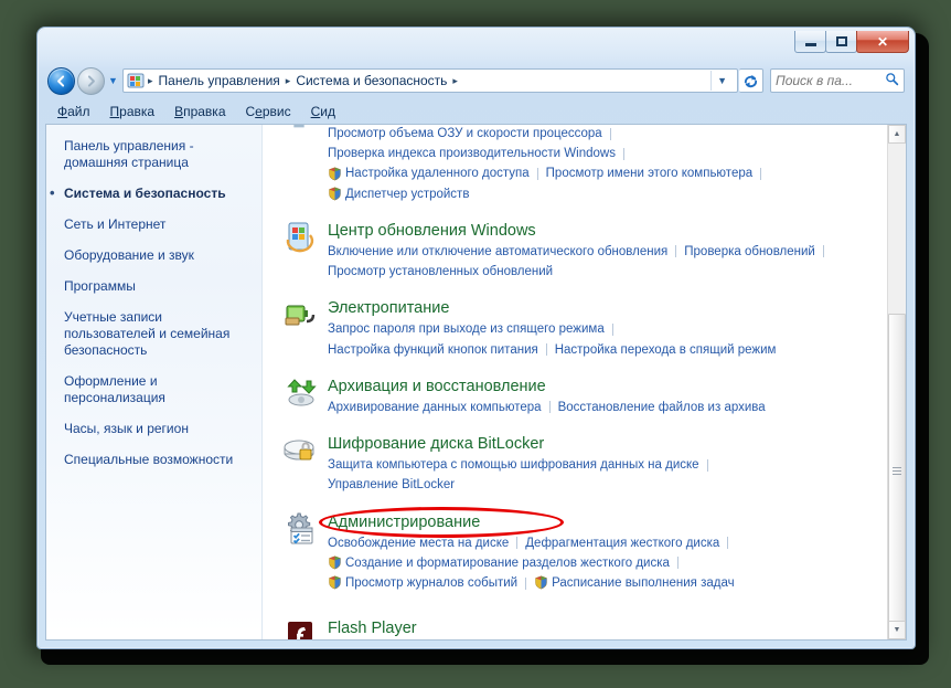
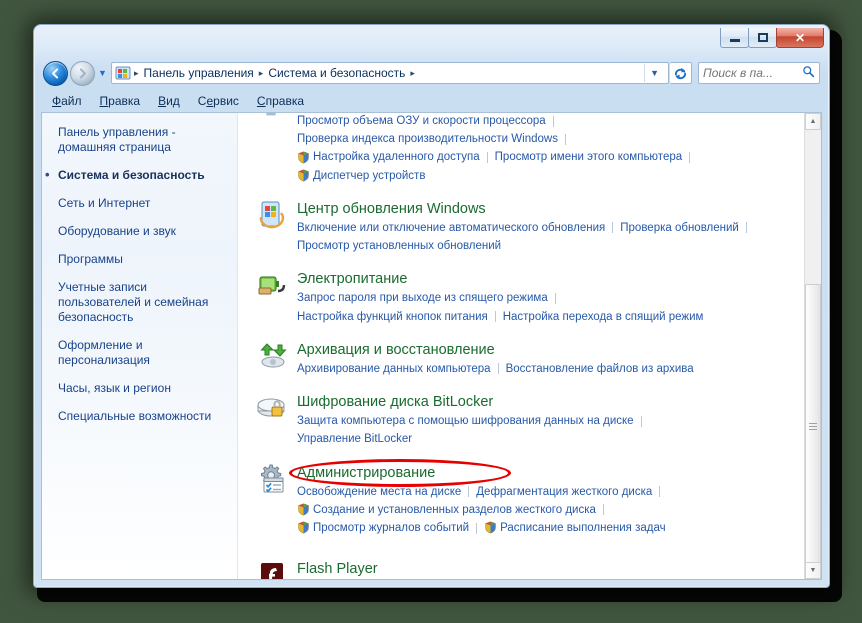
  ✕
  ▼
  ▸
  Панель управления
  ▸
  Система и безопасность
  ▸
  ▼
  Поиск в па...
  Файл
  Правка
- Вправка
+ Вид
  Сервис
- Сид
+ Справка
  Панель управления - домашняя страница
  Система и безопасность
  Сеть и Интернет
  Оборудование и звук
  Программы
  Учетные записи пользователей и семейная безопасность
  Оформление и персонализация
  Часы, язык и регион
  Специальные возможности
  Просмотр объема ОЗУ и скорости процессора
  Проверка индекса производительности Windows
  Настройка удаленного доступа Просмотр имени этого компьютера
  Диспетчер устройств
  Центр обновления Windows
  Включение или отключение автоматического обновления Проверка обновлений
  Просмотр установленных обновлений
  Электропитание
  Запрос пароля при выходе из спящего режима
  Настройка функций кнопок питания Настройка перехода в спящий режим
  Архивация и восстановление
  Архивирование данных компьютера Восстановление файлов из архива
  Шифрование диска BitLocker
  Защита компьютера с помощью шифрования данных на диске
  Управление BitLocker
  Администрирование
  Освобождение места на диске Дефрагментация жесткого диска
- Создание и форматирование разделов жесткого диска
+ Создание и установленных разделов жесткого диска
  Просмотр журналов событий Расписание выполнения задач
  Flash Player
